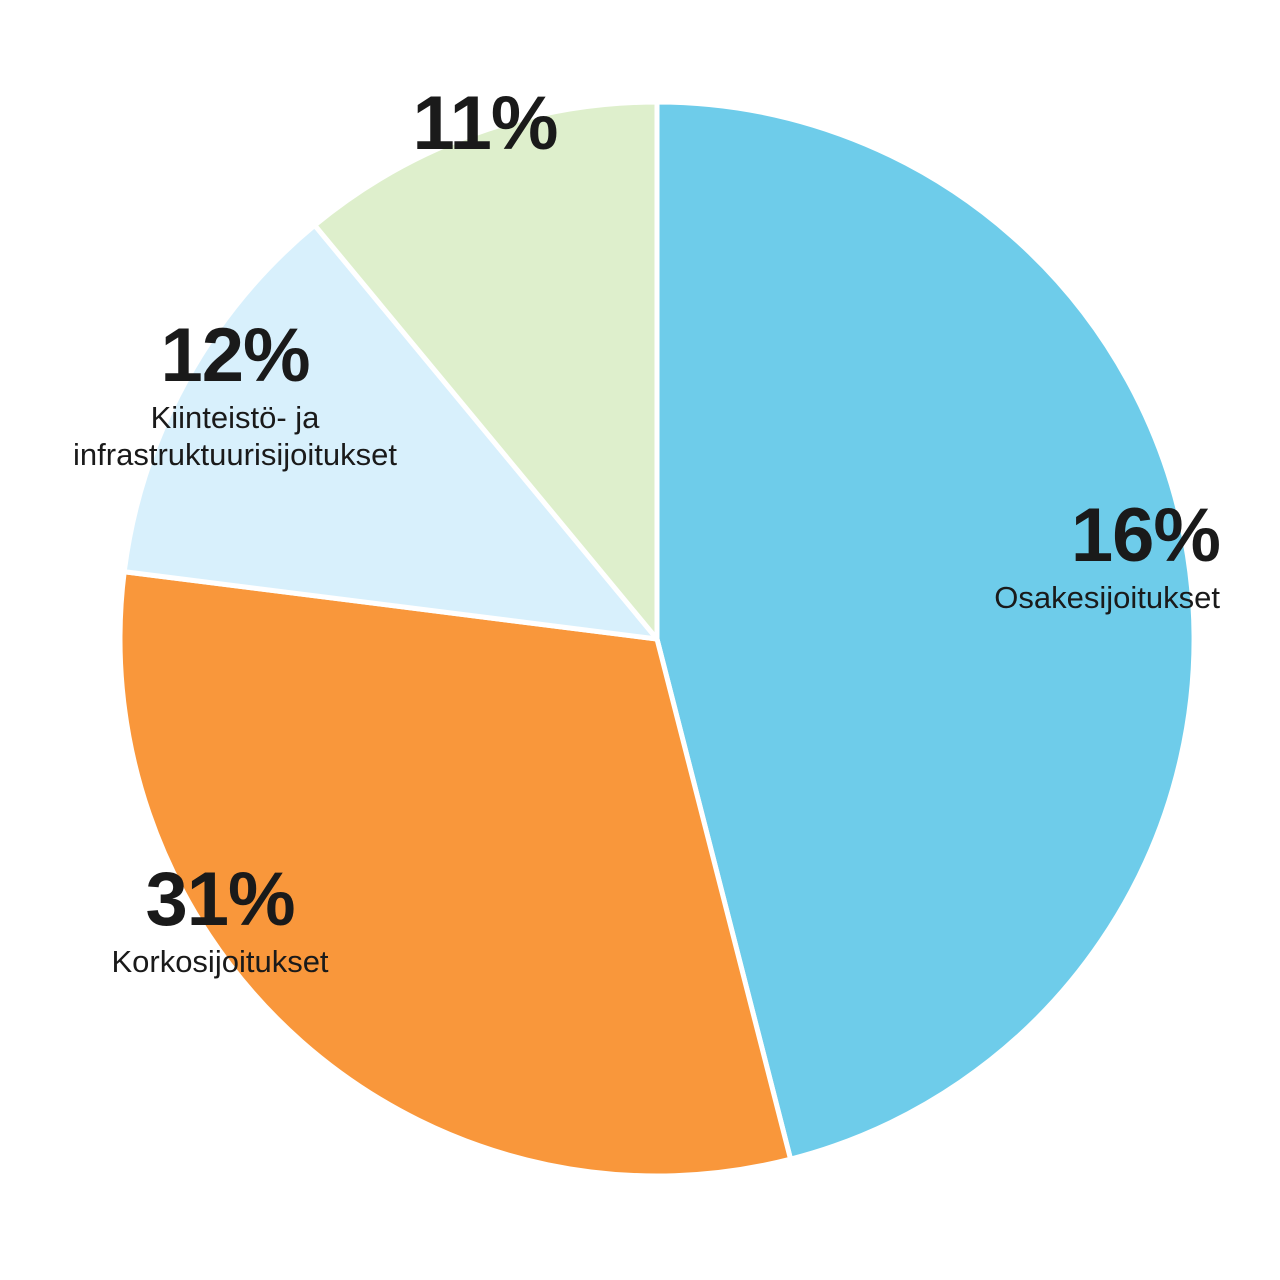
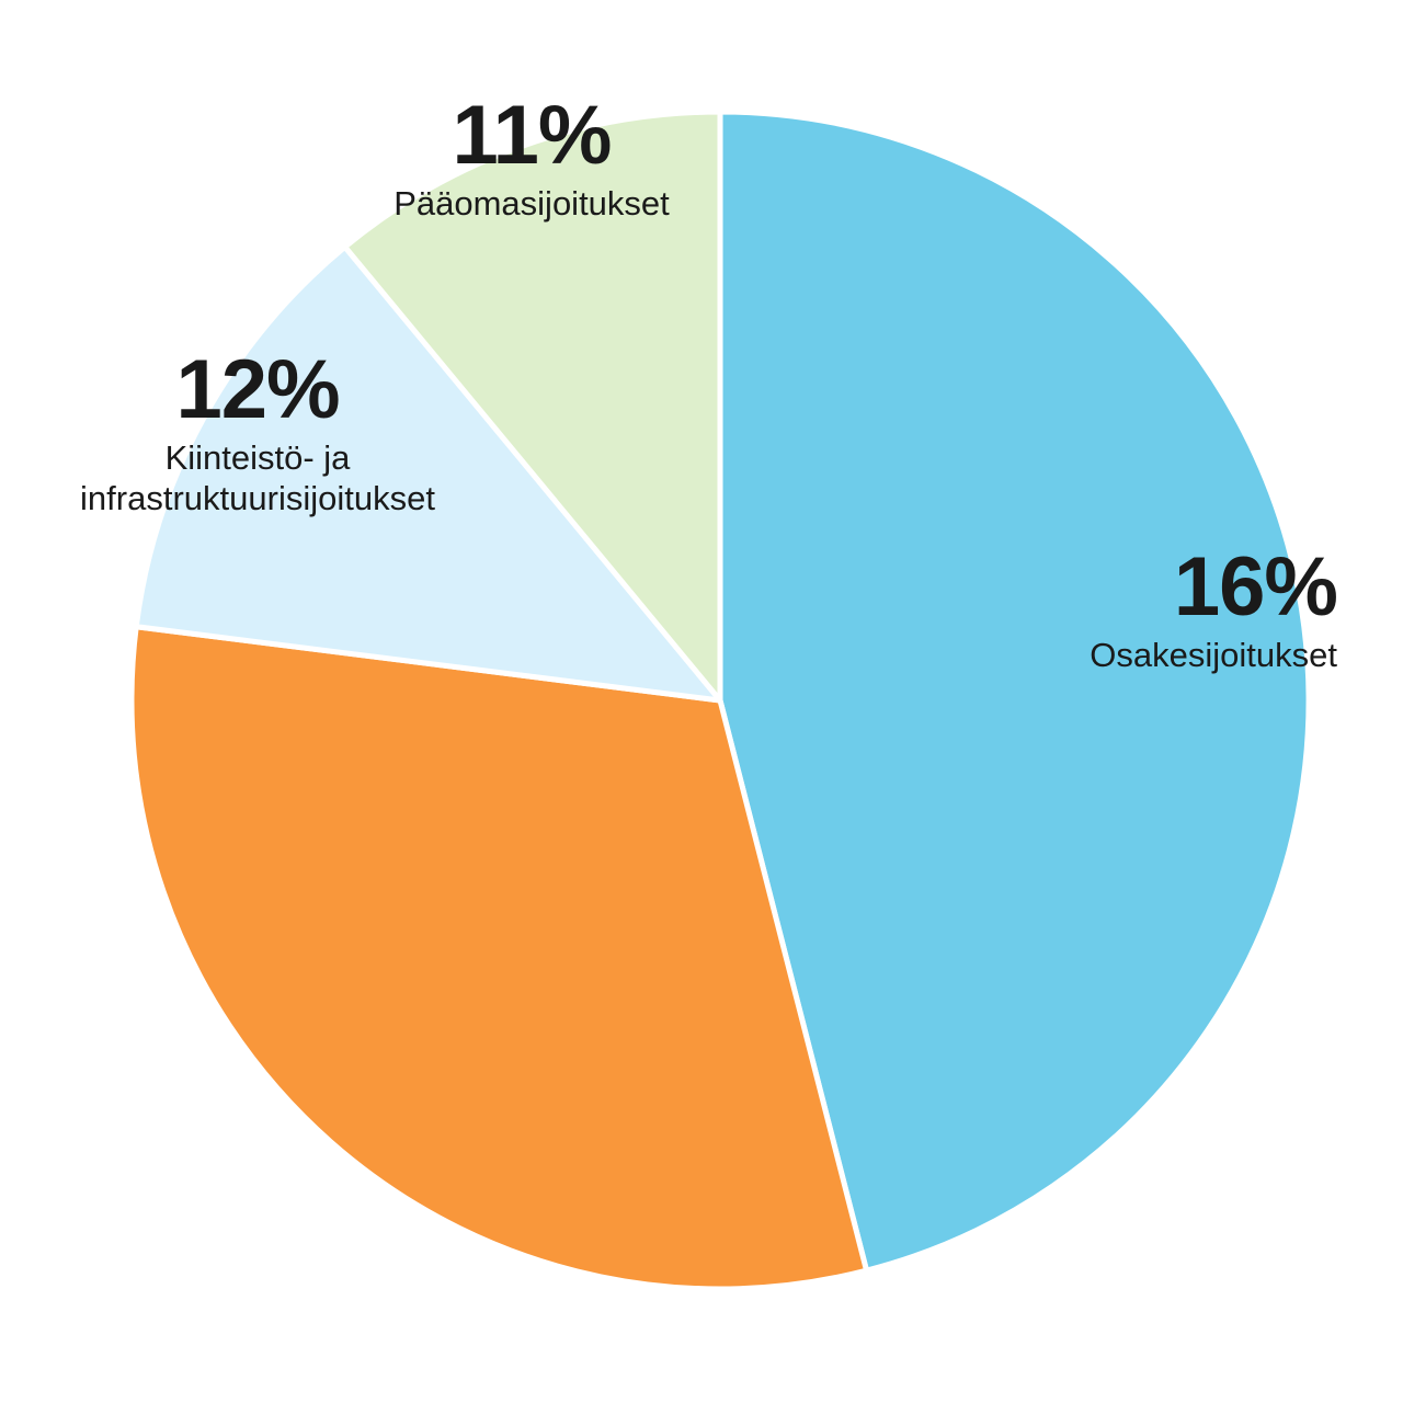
  16%
  Osakesijoitukset
- 31%
- Korkosijoitukset
  12%
  Kiinteistö- ja
  infrastruktuurisijoitukset
  11%
+ Pääomasijoitukset
